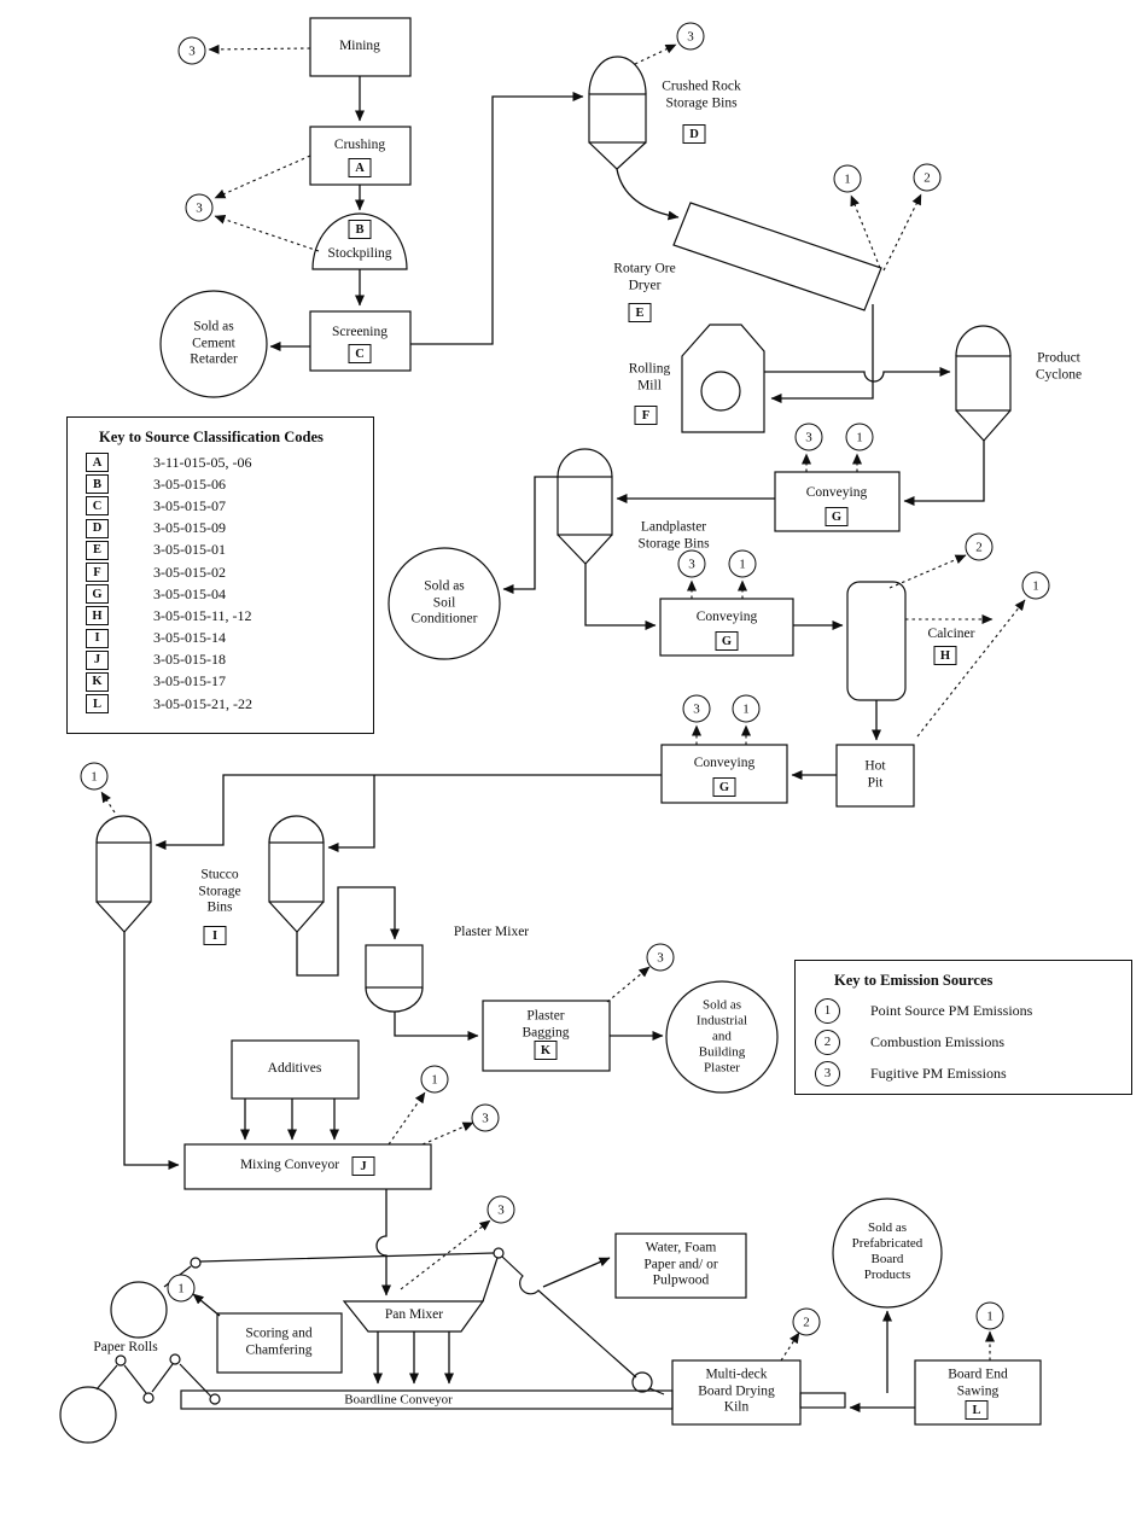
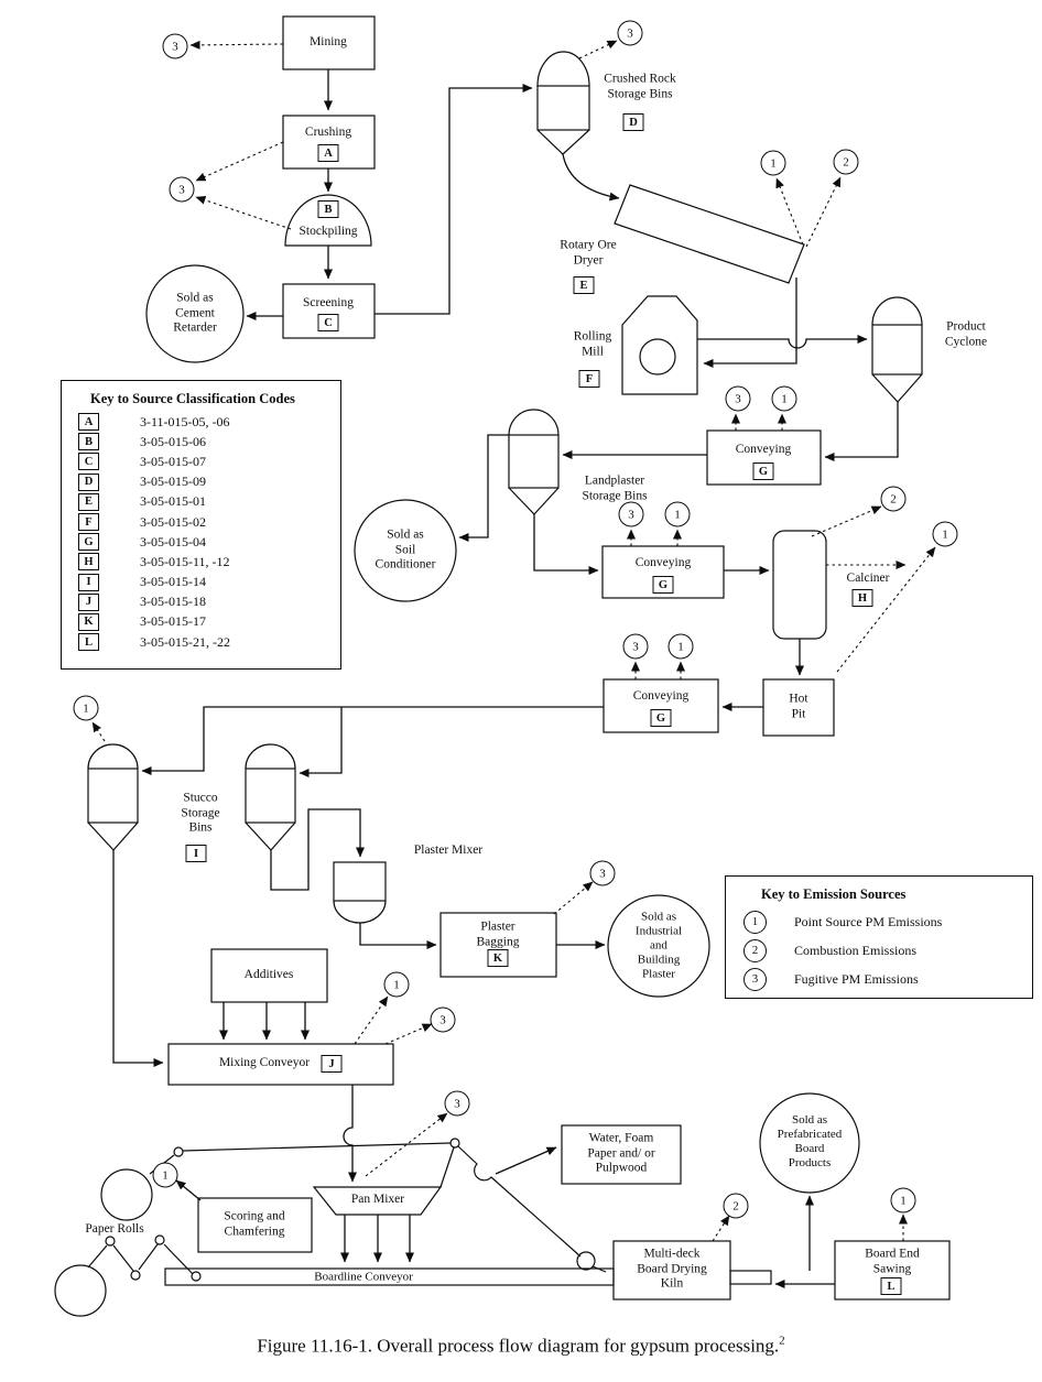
  Mining
  Crushing
  Stockpiling
  Screening
  Sold as
  Cement
  Retarder
  Crushed Rock
  Storage Bins
  Rotary Ore
  Dryer
  Rolling
  Mill
  Product
  Cyclone
  Conveying
  Landplaster
  Storage Bins
  Sold as
  Soil
  Conditioner
  Conveying
  Calciner
  Hot
  Pit
  Conveying
  Stucco
  Storage
  Bins
  Plaster Mixer
  Plaster
  Bagging
  Sold as
  Industrial
  and
  Building
  Plaster
  Additives
  Mixing Conveyor
  Pan Mixer
  Water, Foam
  Paper and/ or
  Pulpwood
  Paper Rolls
  Scoring and
  Chamfering
  Boardline Conveyor
  Multi-deck
  Board Drying
  Kiln
  Board End
  Sawing
  Sold as
  Prefabricated
  Board
  Products
  A
  B
  C
  D
  E
  F
  G
  G
  G
  H
  I
  J
  K
  L
  3
  3
  3
  1
  2
  3
  1
  3
  1
  2
  1
  3
  1
  1
  3
  1
  3
  3
  1
  2
  1
  Key to Source Classification Codes
  A
  3-11-015-05, -06
  B
  3-05-015-06
  C
  3-05-015-07
  D
  3-05-015-09
  E
  3-05-015-01
  F
  3-05-015-02
  G
  3-05-015-04
  H
  3-05-015-11, -12
  I
  3-05-015-14
  J
  3-05-015-18
  K
  3-05-015-17
  L
  3-05-015-21, -22
  Key to Emission Sources
  1
  Point Source PM Emissions
  2
  Combustion Emissions
  3
  Fugitive PM Emissions
+ Figure 11.16-1. Overall process flow diagram for gypsum processing.2
